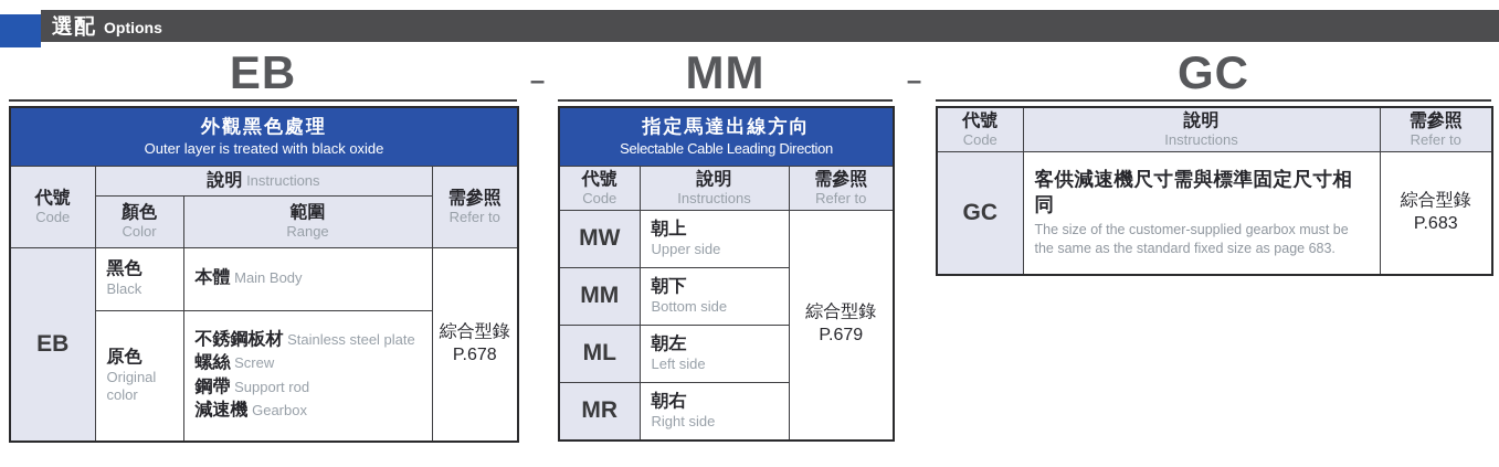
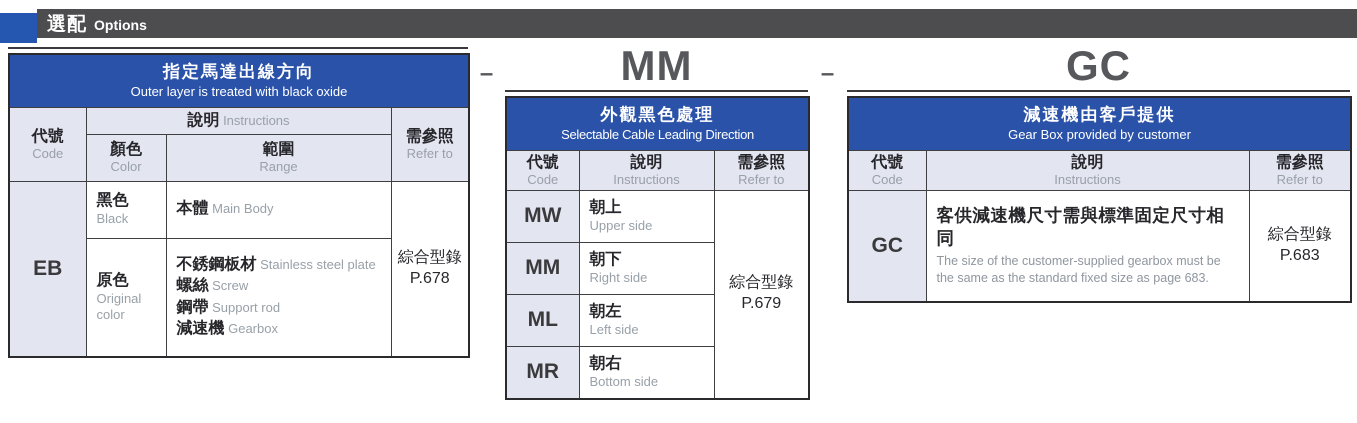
  選配
  Options
- EB
- 外觀黑色處理 Outer layer is treated with black oxide
+ 指定馬達出線方向 Outer layer is treated with black oxide
  代號 Code	說明 Instructions	需參照 Refer to
  顏色 Color	範圍 Range
  EB	黑色 Black	本體 Main Body	綜合型錄 P.678
  原色 Original color	不銹鋼板材 Stainless steel plate 螺絲 Screw 鋼帶 Support rod 減速機 Gearbox
  –
  MM
- 指定馬達出線方向 Selectable Cable Leading Direction
+ 外觀黑色處理 Selectable Cable Leading Direction
  代號 Code	說明 Instructions	需參照 Refer to
  MW	朝上 Upper side	綜合型錄 P.679
- MM	朝下 Bottom side
+ MM	朝下 Right side
  ML	朝左 Left side
- MR	朝右 Right side
+ MR	朝右 Bottom side
  –
  GC
+ 減速機由客戶提供 Gear Box provided by customer
  代號 Code	說明 Instructions	需參照 Refer to
  GC	客供減速機尺寸需與標準固定尺寸相同 The size of the customer-supplied gearbox must be the same as the standard fixed size as page 683.	綜合型錄 P.683
